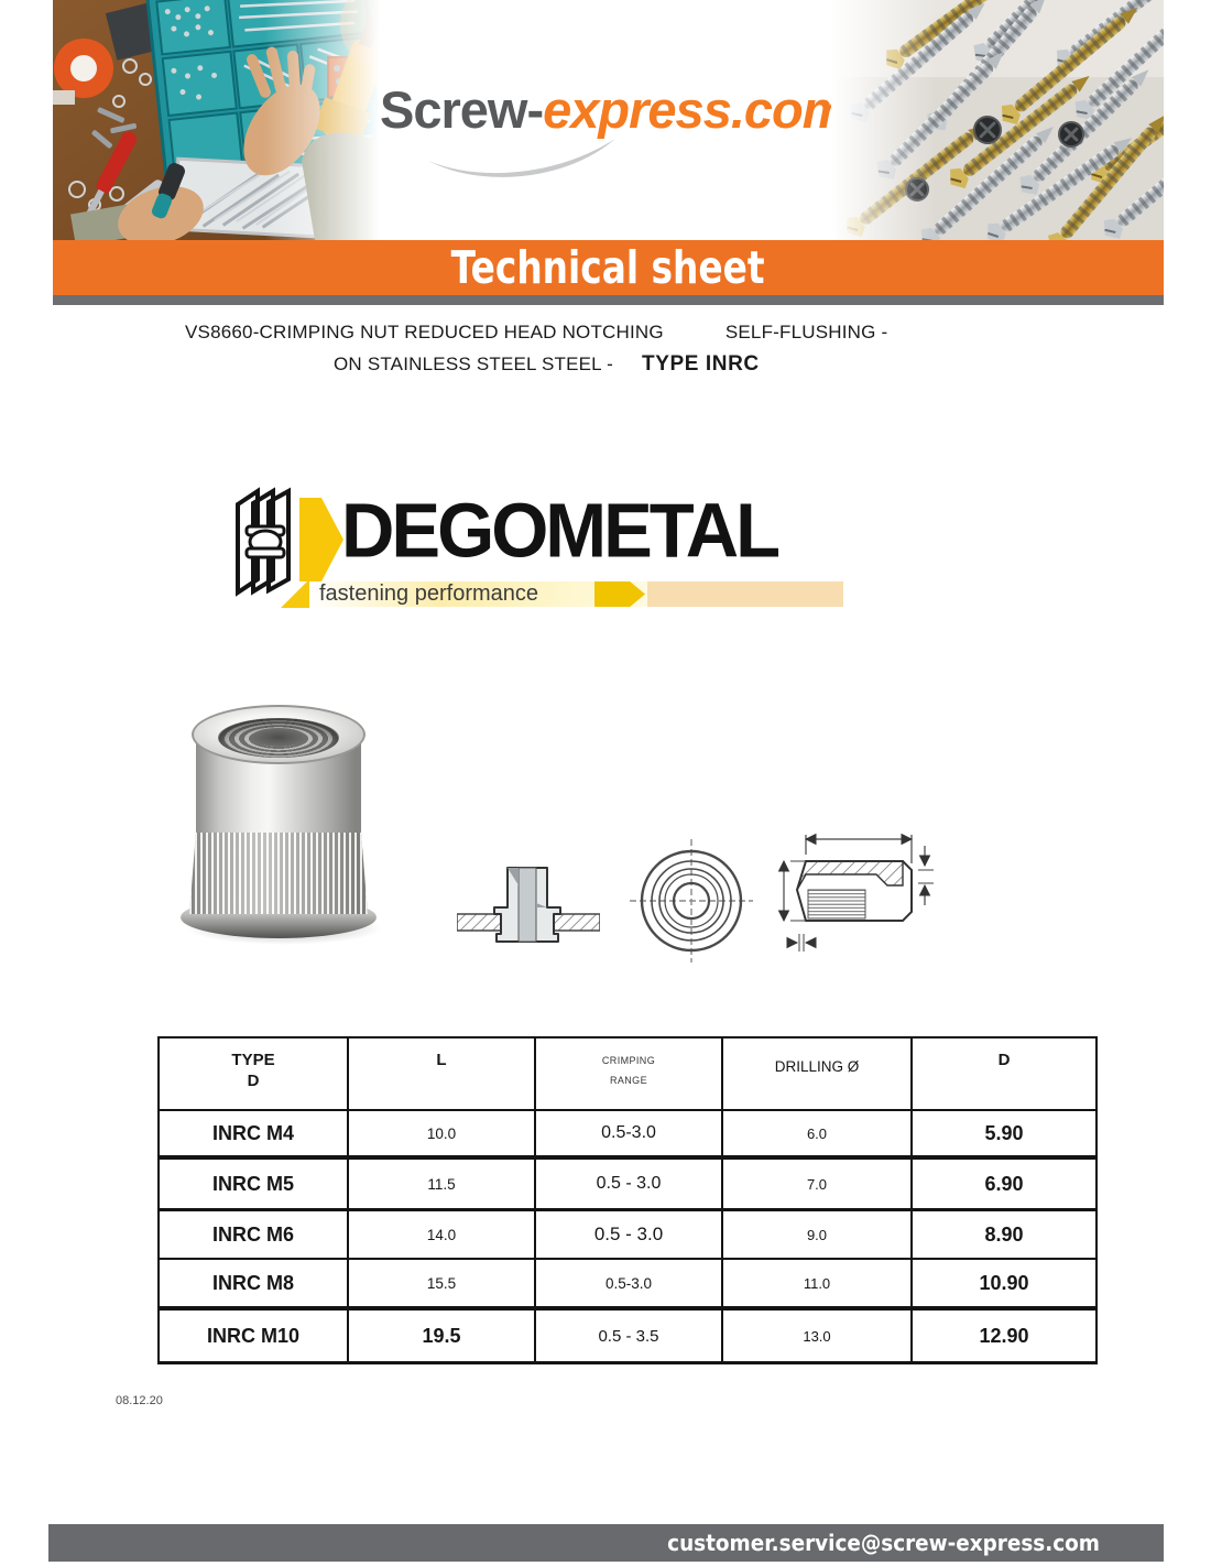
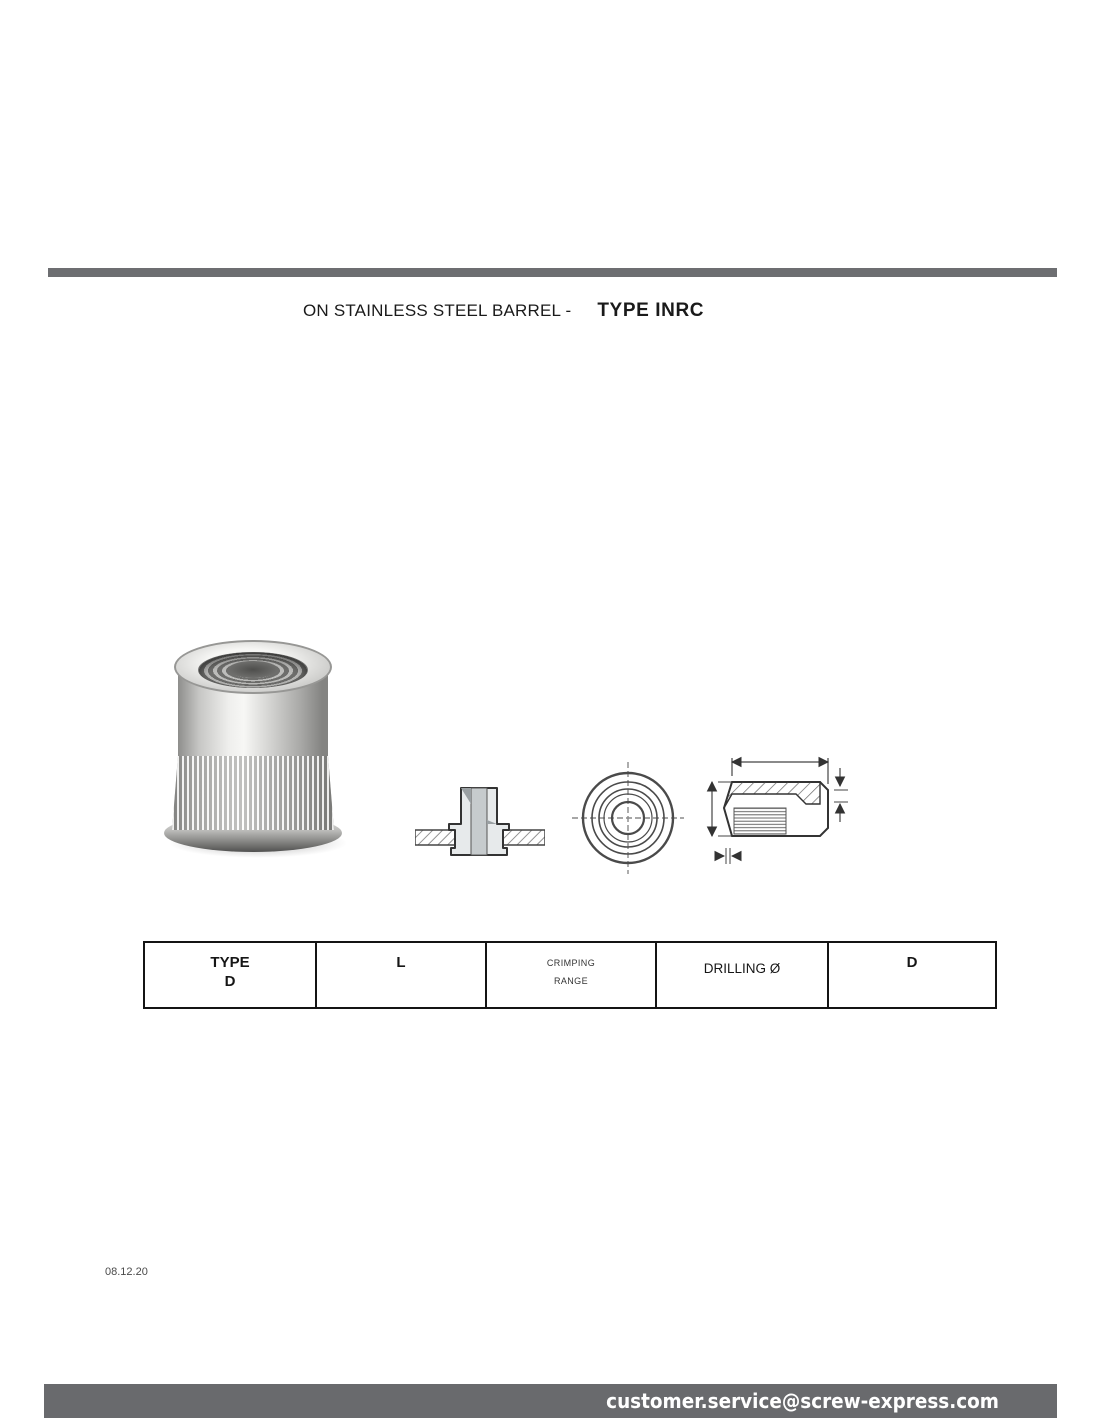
- Screw-express.com
- Technical sheet
- VS8660-CRIMPING NUT REDUCED HEAD NOTCHING SELF-FLUSHING -
- ON STAINLESS STEEL STEEL - TYPE INRC
+ ON STAINLESS STEEL BARREL - TYPE INRC
- DEGOMETAL
- fastening performance
  TYPED	L	CRIMPINGRANGE	DRILLING Ø	D
- INRC M4	10.0	0.5-3.0	6.0	5.90
- INRC M5	11.5	0.5 - 3.0	7.0	6.90
- INRC M6	14.0	0.5 - 3.0	9.0	8.90
- INRC M8	15.5	0.5-3.0	11.0	10.90
- INRC M10	19.5	0.5 - 3.5	13.0	12.90
  08.12.20
  customer.service@screw-express.com
